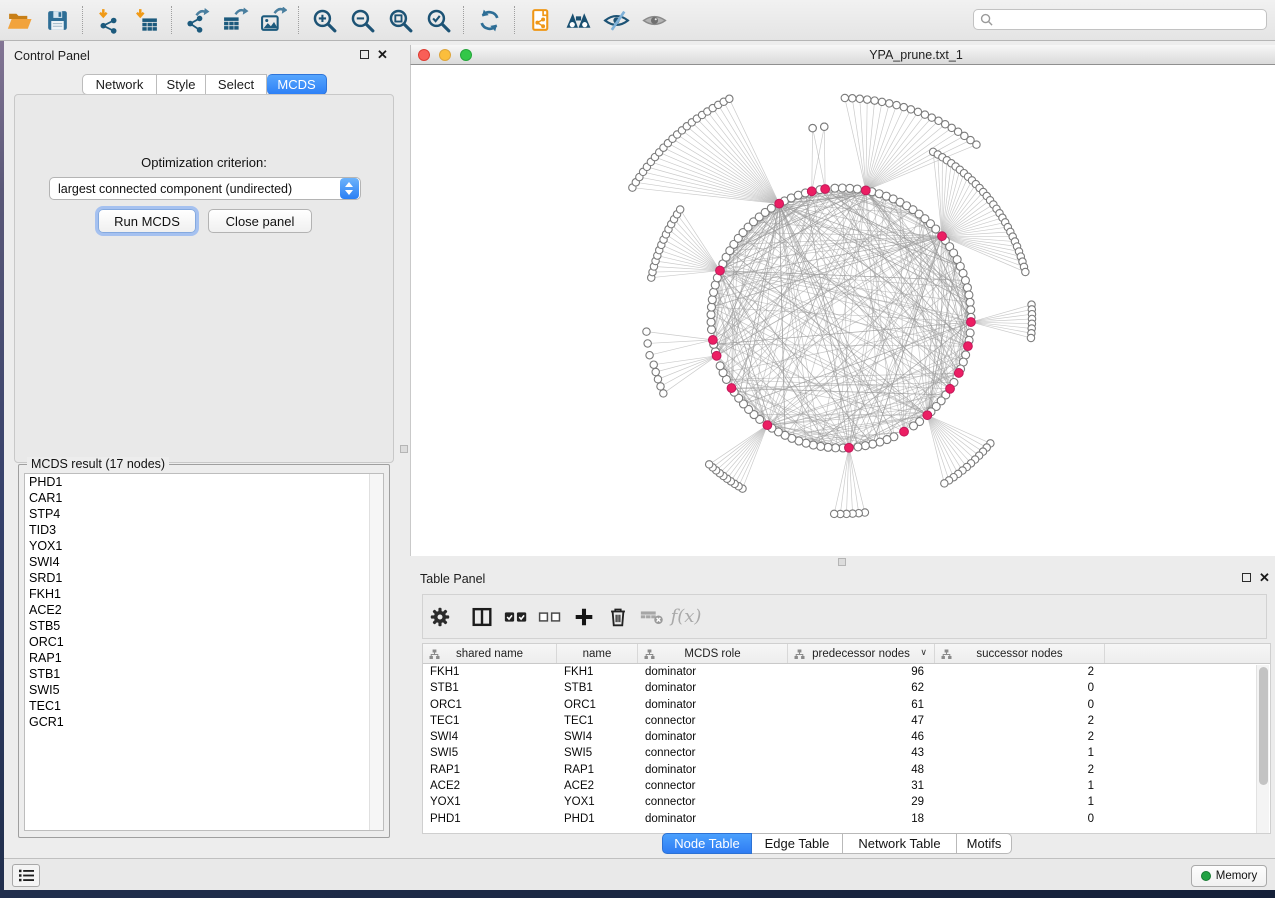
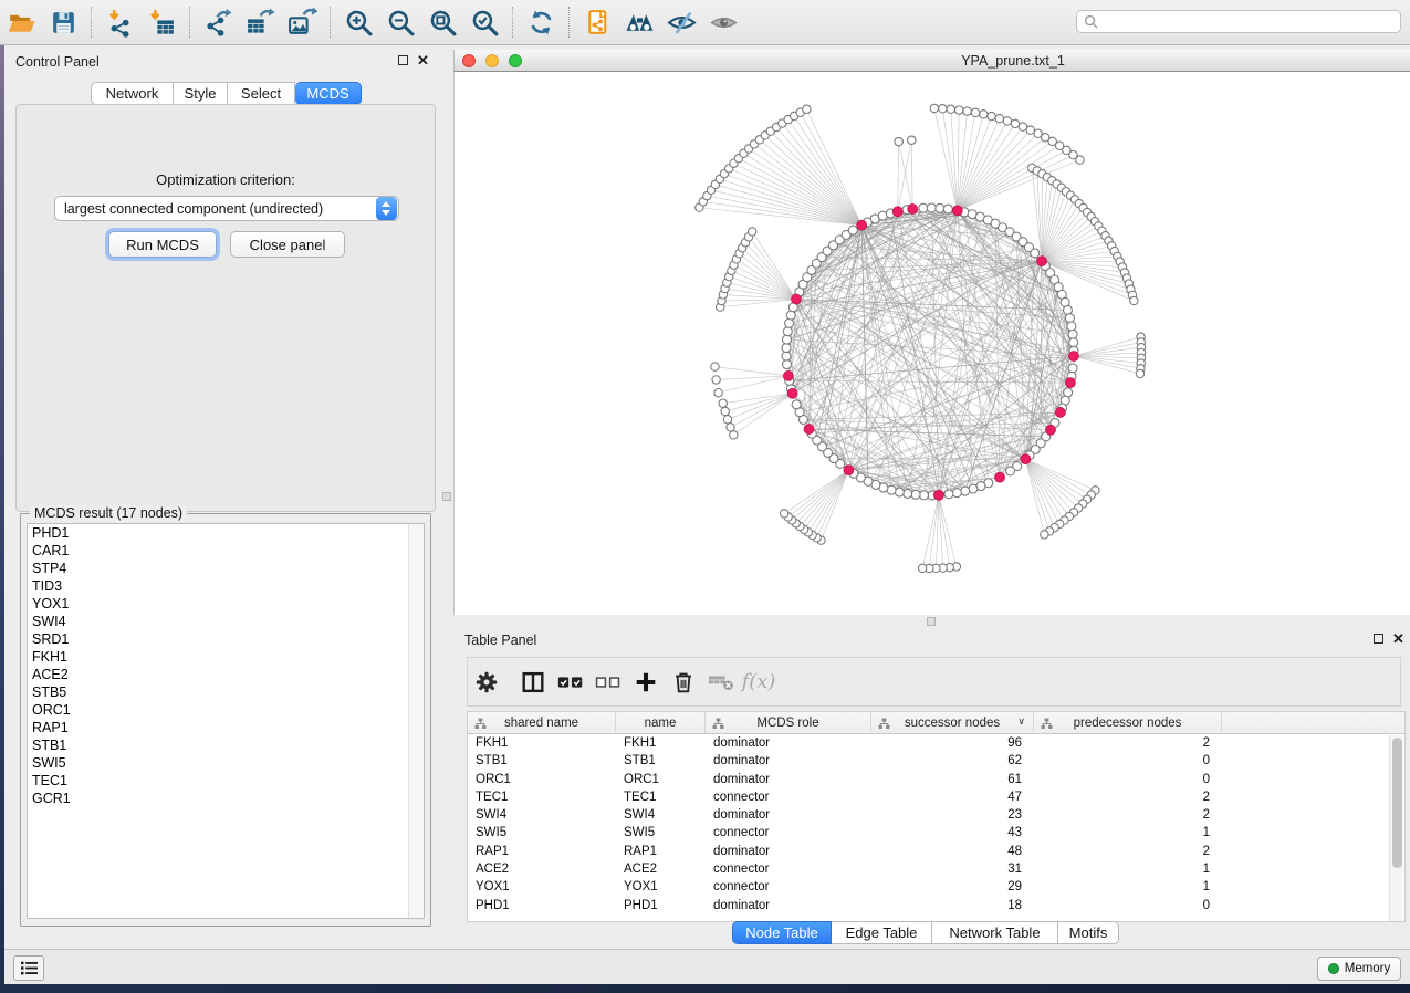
  Control Panel
  ✕
  Network
  Style
  Select
  MCDS
  Optimization criterion:
  largest connected component (undirected)
  Run MCDS
  Close panel
  MCDS result (17 nodes)
  PHD1
  CAR1
  STP4
  TID3
  YOX1
  SWI4
  SRD1
  FKH1
  ACE2
  STB5
  ORC1
  RAP1
  STB1
  SWI5
  TEC1
  GCR1
  YPA_prune.txt_1
  Table Panel
  ✕
  f(x)
  shared name
  name
  MCDS role
- predecessor nodes
+ successor nodes
  ∨
- successor nodes
+ predecessor nodes
  FKH1
  FKH1
  dominator
  96
  2
  STB1
  STB1
  dominator
  62
  0
  ORC1
  ORC1
  dominator
  61
  0
  TEC1
  TEC1
  connector
  47
  2
  SWI4
  SWI4
  dominator
- 46
+ 23
  2
  SWI5
  SWI5
  connector
  43
  1
  RAP1
  RAP1
  dominator
  48
  2
  ACE2
  ACE2
  connector
  31
  1
  YOX1
  YOX1
  connector
  29
  1
  PHD1
  PHD1
  dominator
  18
  0
  Node Table
  Edge Table
  Network Table
  Motifs
  Memory
